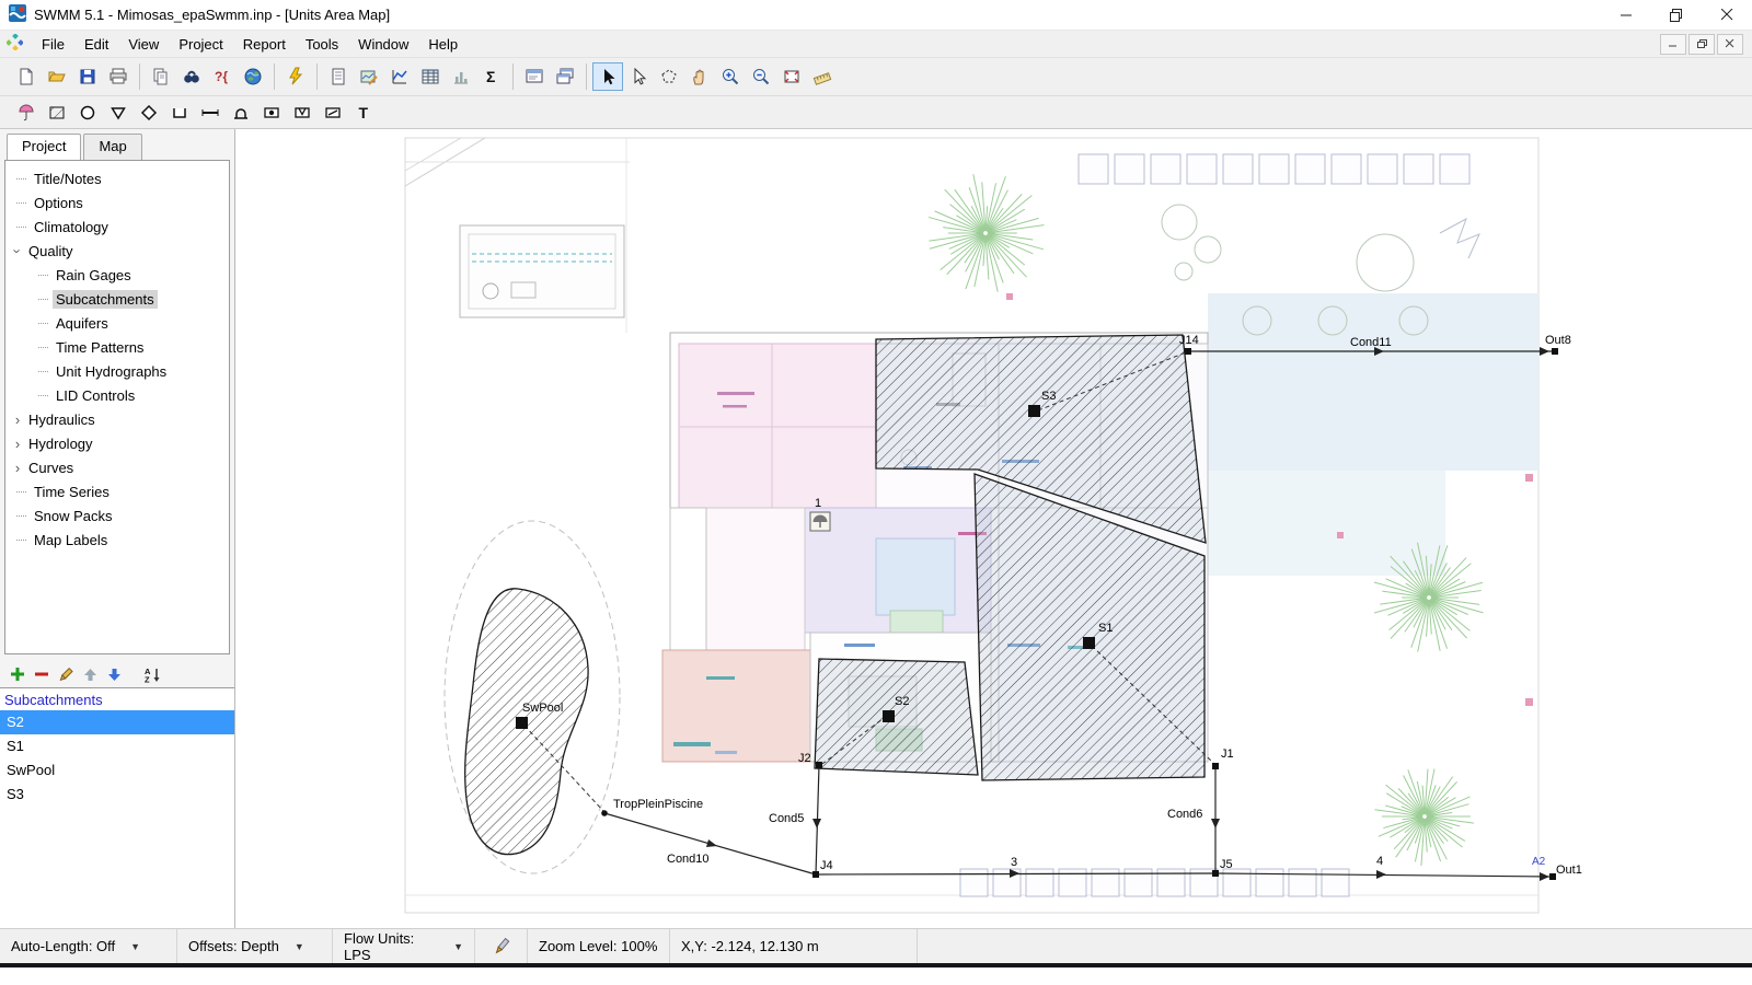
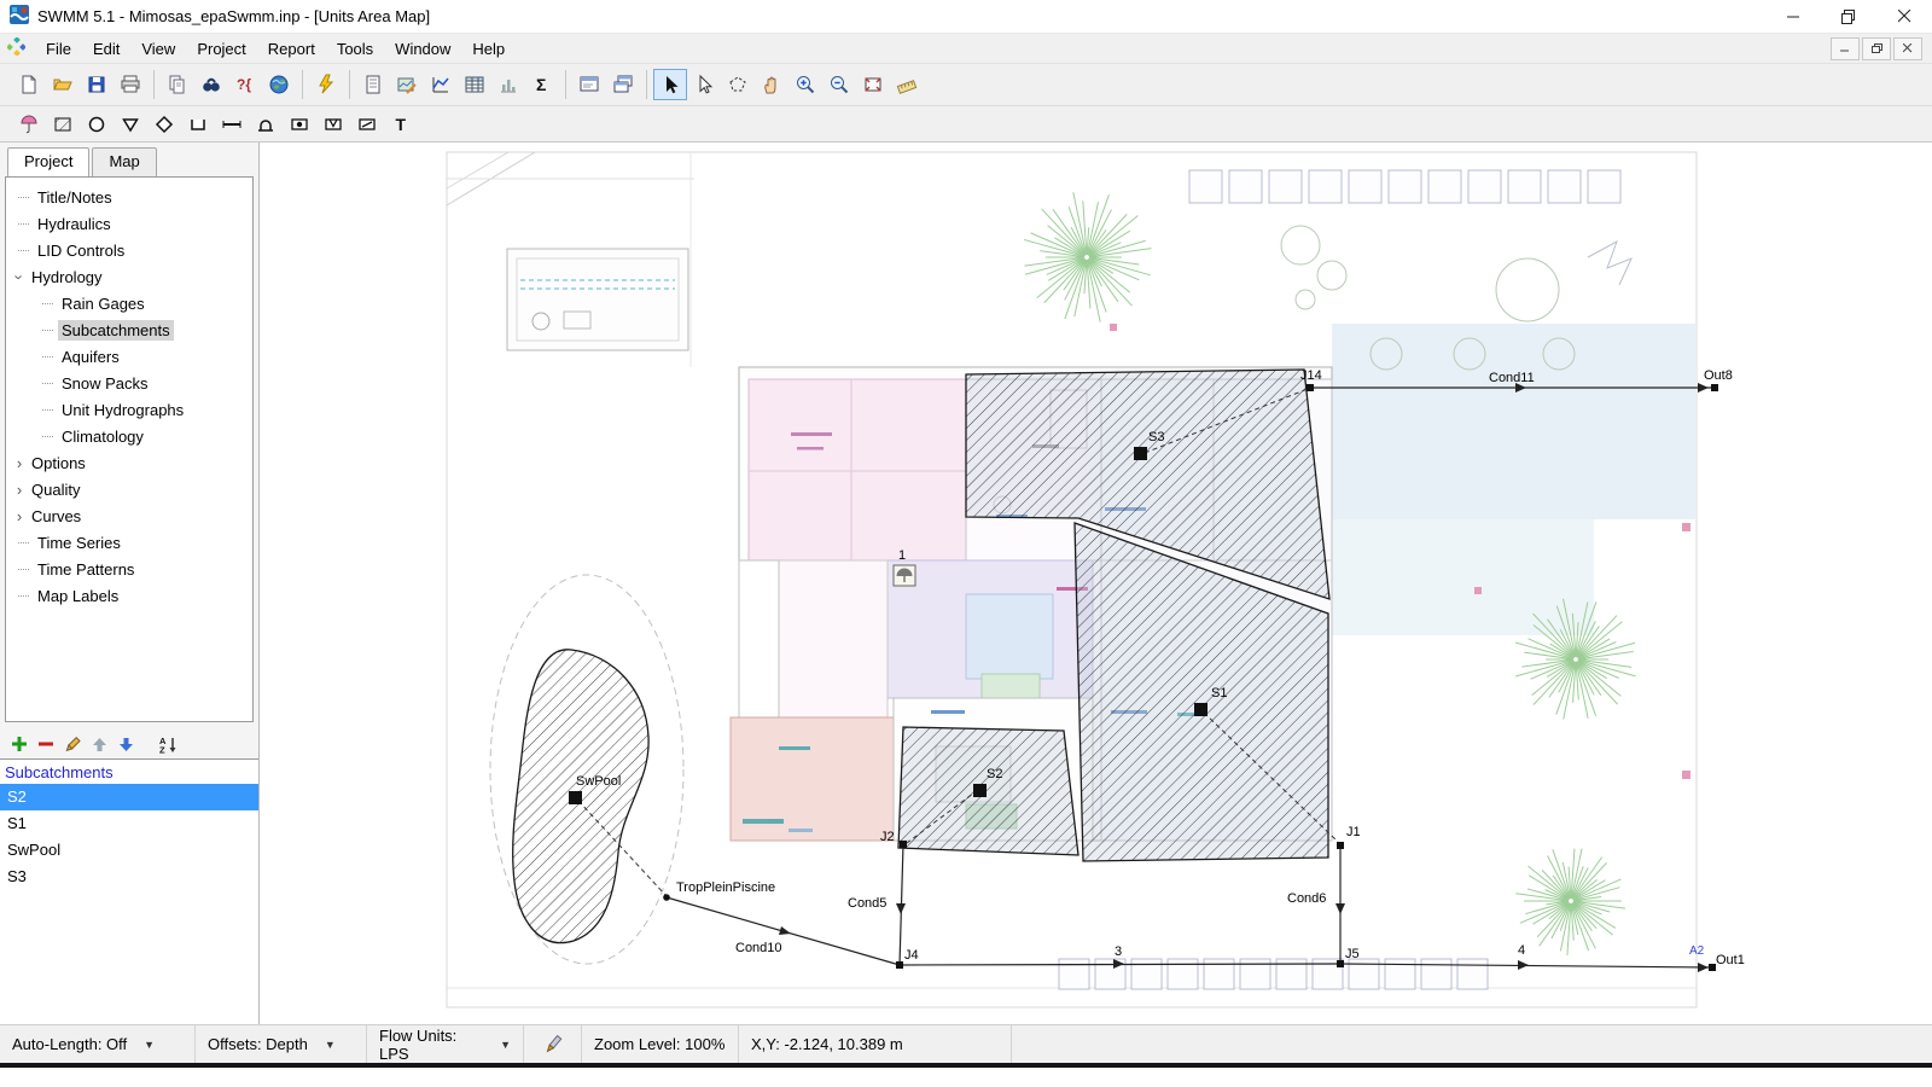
  SWMM 5.1 - Mimosas_epaSwmm.inp - [Units Area Map]
  File
  Edit
  View
  Project
  Report
  Tools
  Window
  Help
  ?{
  Σ
  T
  Project
  Map
  Title/Notes
- Options
+ Hydraulics
- Climatology
+ LID Controls
- Quality
+ Hydrology
  Rain Gages
  Subcatchments
  Aquifers
- Time Patterns
+ Snow Packs
  Unit Hydrographs
- LID Controls
+ Climatology
  ›
- Hydraulics
+ Options
  ›
- Hydrology
+ Quality
  ›
  Curves
  Time Series
- Snow Packs
+ Time Patterns
  Map Labels
  A
  Z
  Subcatchments
  S2
  S1
  SwPool
  S3
  J14
  Out8
  Cond11
  J1
  J2
  J4
  J5
  3
  4
  Out1
  A2
  Cond5
  Cond6
  Cond10
  TropPleinPiscine
  S3
  S1
  S2
  SwPool
  1
  Auto-Length: Off
  ▼
  Offsets: Depth
  ▼
  Flow Units: LPS
  ▼
  Zoom Level: 100%
- X,Y: -2.124, 12.130 m
+ X,Y: -2.124, 10.389 m
